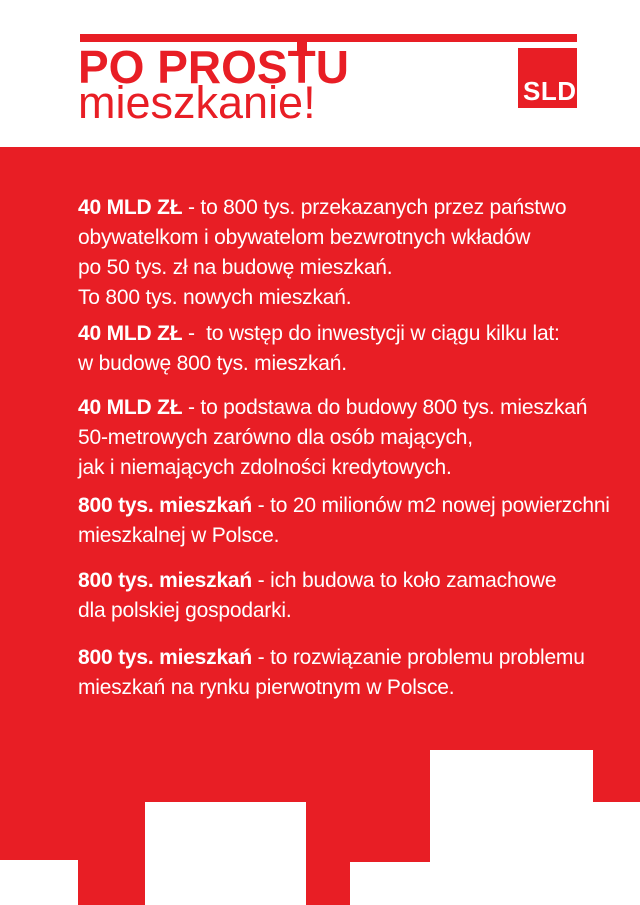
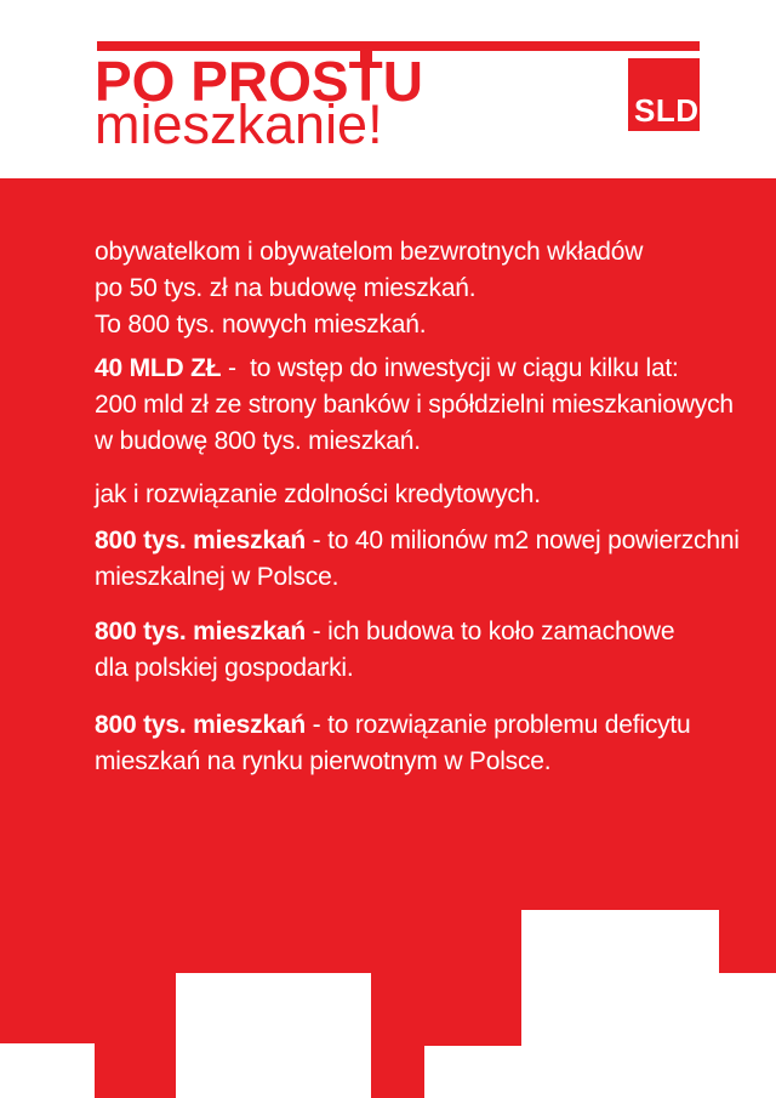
  PO PROSTU
  mieszkanie!
  SLD
- 40 MLD ZŁ - to 800 tys. przekazanych przez państwo
  obywatelkom i obywatelom bezwrotnych wkładów
  po 50 tys. zł na budowę mieszkań.
  To 800 tys. nowych mieszkań.
  40 MLD ZŁ - to wstęp do inwestycji w ciągu kilku lat:
+ 200 mld zł ze strony banków i spółdzielni mieszkaniowych
  w budowę 800 tys. mieszkań.
- 40 MLD ZŁ - to podstawa do budowy 800 tys. mieszkań
- 50-metrowych zarówno dla osób mających,
- jak i niemających zdolności kredytowych.
+ jak i rozwiązanie zdolności kredytowych.
- 800 tys. mieszkań - to 20 milionów m2 nowej powierzchni
+ 800 tys. mieszkań - to 40 milionów m2 nowej powierzchni
  mieszkalnej w Polsce.
  800 tys. mieszkań - ich budowa to koło zamachowe
  dla polskiej gospodarki.
- 800 tys. mieszkań - to rozwiązanie problemu problemu
+ 800 tys. mieszkań - to rozwiązanie problemu deficytu
  mieszkań na rynku pierwotnym w Polsce.
